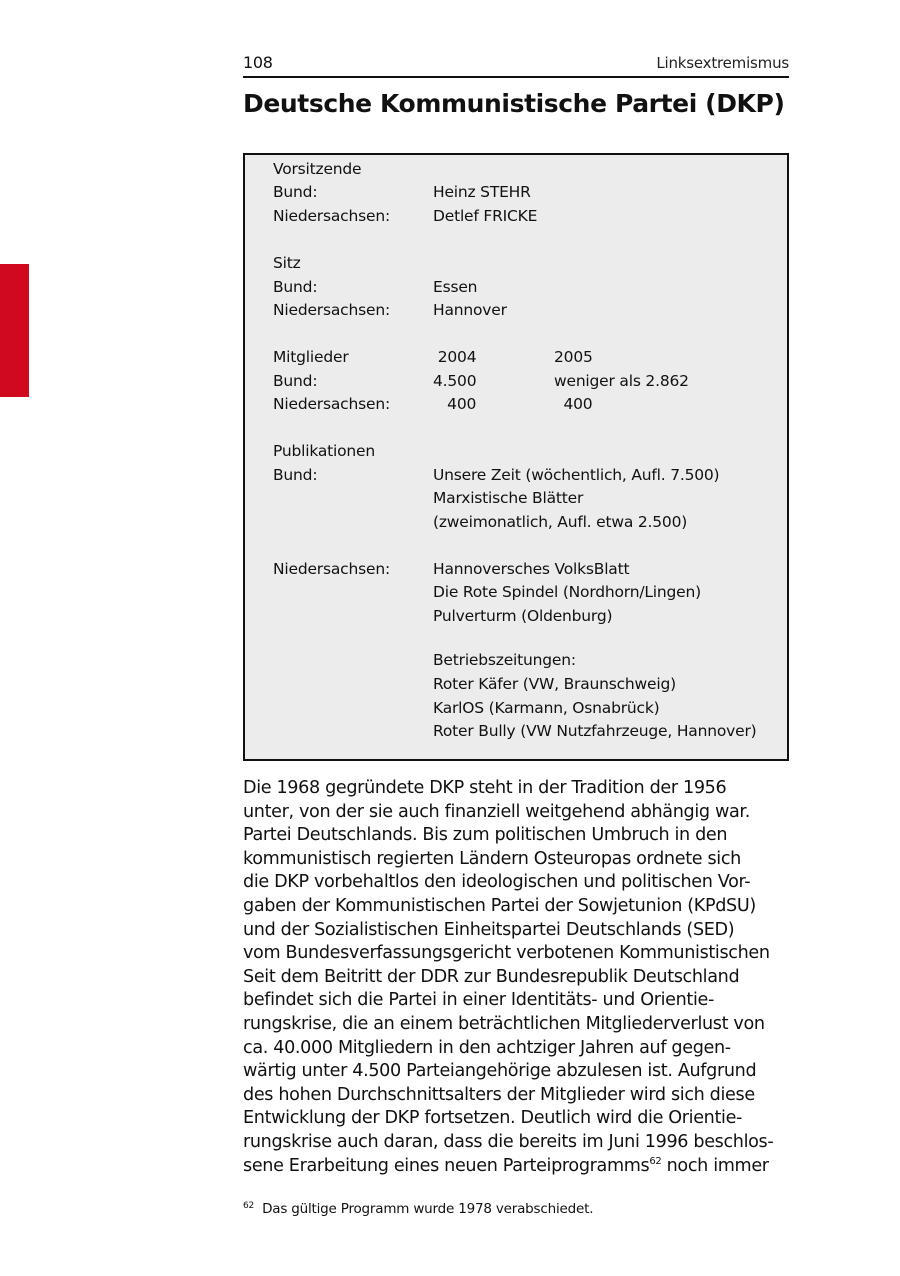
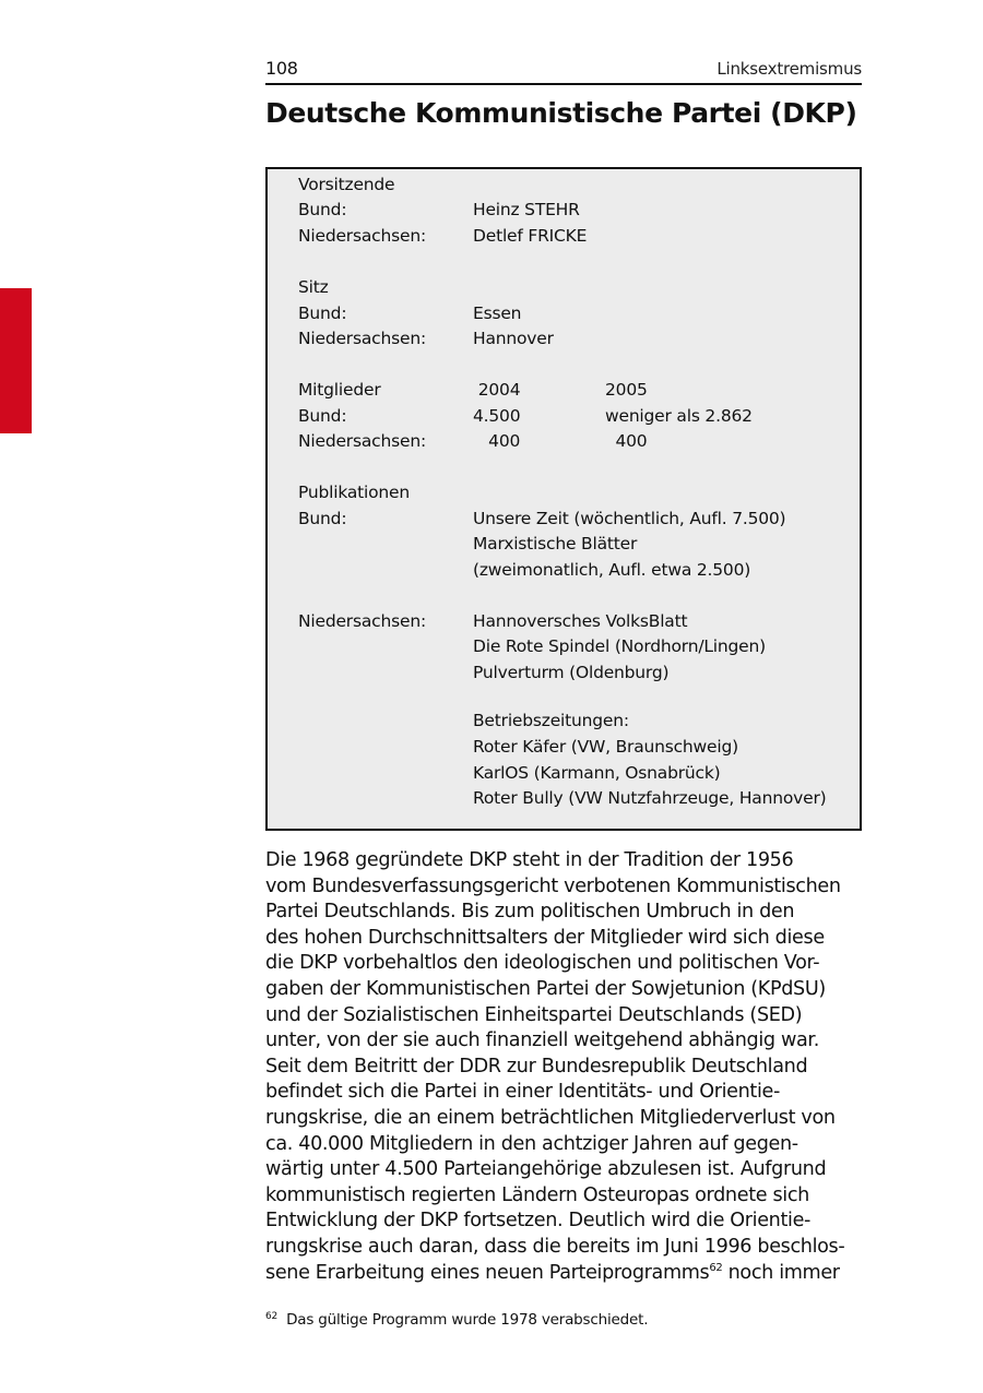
  108
  Linksextremismus
  Deutsche Kommunistische Partei (DKP)
  Vorsitzende
  Bund:
  Heinz STEHR
  Niedersachsen:
  Detlef FRICKE
  Sitz
  Bund:
  Essen
  Niedersachsen:
  Hannover
  Mitglieder
  2004
  2005
  Bund:
  4.500
  weniger als 2.862
  Niedersachsen:
  400
  400
  Publikationen
  Bund:
  Unsere Zeit (wöchentlich, Aufl. 7.500)
  Marxistische Blätter
  (zweimonatlich, Aufl. etwa 2.500)
  Niedersachsen:
  Hannoversches VolksBlatt
  Die Rote Spindel (Nordhorn/Lingen)
  Pulverturm (Oldenburg)
  Betriebszeitungen:
  Roter Käfer (VW, Braunschweig)
  KarlOS (Karmann, Osnabrück)
  Roter Bully (VW Nutzfahrzeuge, Hannover)
  Die 1968 gegründete DKP steht in der Tradition der 1956
- unter, von der sie auch finanziell weitgehend abhängig war.
+ vom Bundesverfassungsgericht verbotenen Kommunistischen
  Partei Deutschlands. Bis zum politischen Umbruch in den
- kommunistisch regierten Ländern Osteuropas ordnete sich
+ des hohen Durchschnittsalters der Mitglieder wird sich diese
  die DKP vorbehaltlos den ideologischen und politischen Vor-
  gaben der Kommunistischen Partei der Sowjetunion (KPdSU)
  und der Sozialistischen Einheitspartei Deutschlands (SED)
- vom Bundesverfassungsgericht verbotenen Kommunistischen
+ unter, von der sie auch finanziell weitgehend abhängig war.
  Seit dem Beitritt der DDR zur Bundesrepublik Deutschland
  befindet sich die Partei in einer Identitäts- und Orientie-
  rungskrise, die an einem beträchtlichen Mitgliederverlust von
  ca. 40.000 Mitgliedern in den achtziger Jahren auf gegen-
  wärtig unter 4.500 Parteiangehörige abzulesen ist. Aufgrund
- des hohen Durchschnittsalters der Mitglieder wird sich diese
+ kommunistisch regierten Ländern Osteuropas ordnete sich
  Entwicklung der DKP fortsetzen. Deutlich wird die Orientie-
  rungskrise auch daran, dass die bereits im Juni 1996 beschlos-
  sene Erarbeitung eines neuen Parteiprogramms62 noch immer
  62 Das gültige Programm wurde 1978 verabschiedet.
